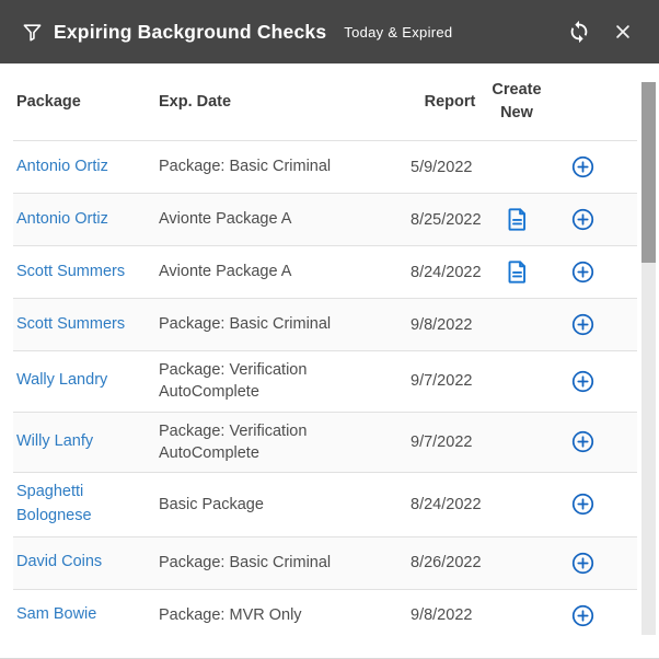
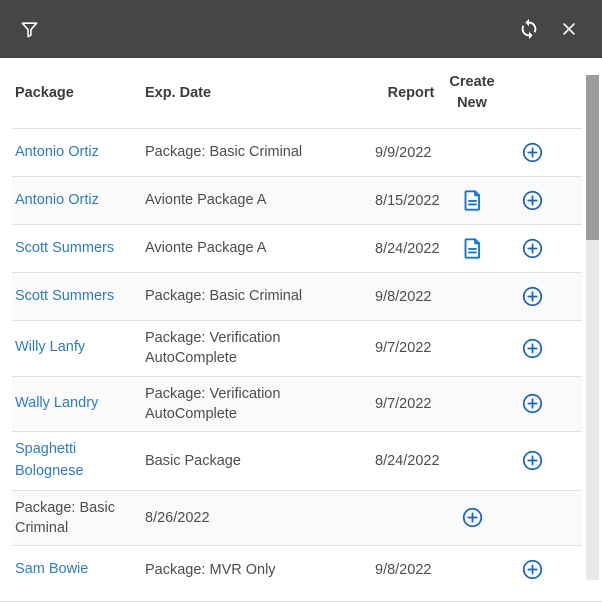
- Expiring Background Checks
- Today & Expired
  Package
  Exp. Date
  Report
  Create New
  Antonio Ortiz
  Package: Basic Criminal
- 5/9/2022
+ 9/9/2022
  Antonio Ortiz
  Avionte Package A
- 8/25/2022
+ 8/15/2022
  Scott Summers
  Avionte Package A
  8/24/2022
  Scott Summers
  Package: Basic Criminal
  9/8/2022
- Wally Landry
+ Willy Lanfy
  Package: Verification AutoComplete
  9/7/2022
- Willy Lanfy
+ Wally Landry
  Package: Verification AutoComplete
  9/7/2022
  Spaghetti Bolognese
  Basic Package
  8/24/2022
- David Coins
  Package: Basic Criminal
  8/26/2022
  Sam Bowie
  Package: MVR Only
  9/8/2022
